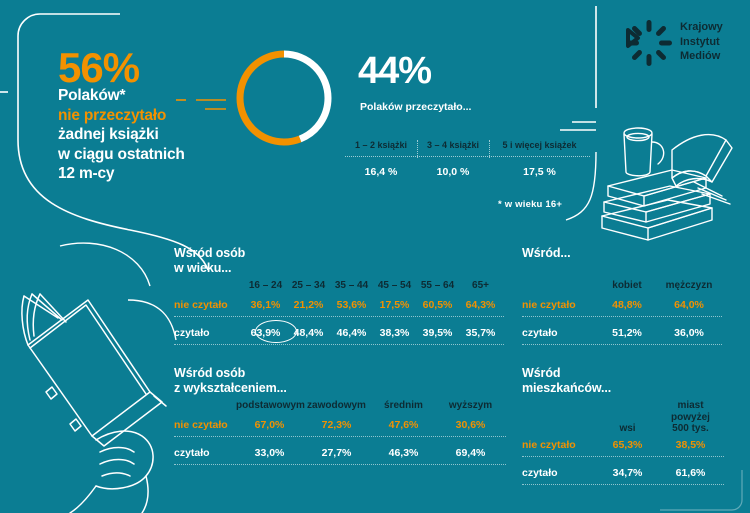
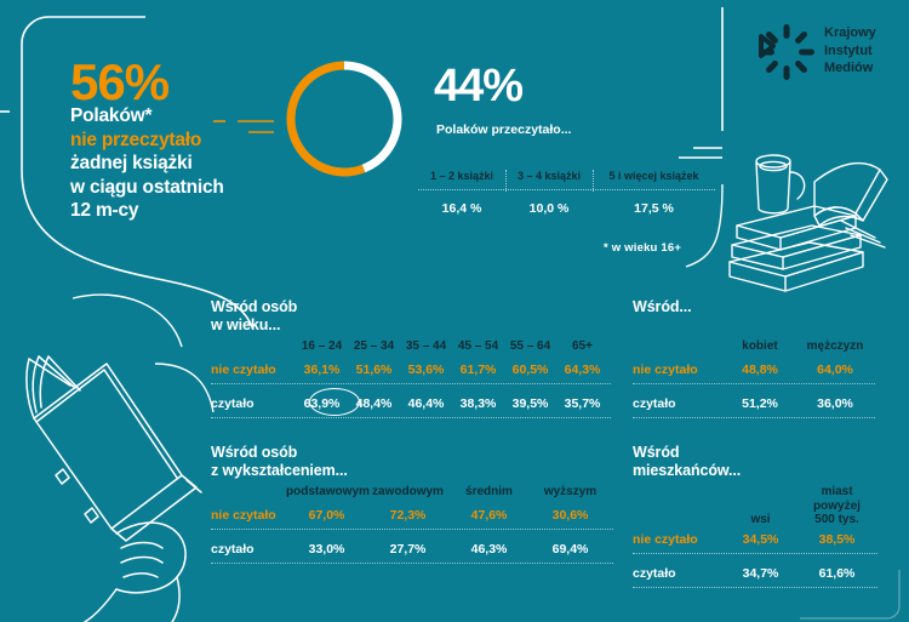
  Krajowy
  Instytut
  Mediów
  56%
  Polaków*
  nie przeczytało
  żadnej książki
  w ciągu ostatnich
  12 m-cy
  44%
  Polaków przeczytało...
  1 – 2 książki
  3 – 4 książki
  5 i więcej książek
  16,4 %
  10,0 %
  17,5 %
  * w wieku 16+
  Wśród osób
  w wieku...
  16 – 24
  25 – 34
  35 – 44
  45 – 54
  55 – 64
  65+
  nie czytało
  36,1%
- 21,2%
+ 51,6%
  53,6%
- 17,5%
+ 61,7%
  60,5%
  64,3%
  czytało
  63,9%
  48,4%
  46,4%
  38,3%
  39,5%
  35,7%
  Wśród...
  kobiet
  mężczyzn
  nie czytało
  48,8%
  64,0%
  czytało
  51,2%
  36,0%
  Wśród osób
  z wykształceniem...
  podstawowym
  zawodowym
  średnim
  wyższym
  nie czytało
  67,0%
  72,3%
  47,6%
  30,6%
  czytało
  33,0%
  27,7%
  46,3%
  69,4%
  Wśród
  mieszkańców...
  wsi
  miast powyżej
  500 tys.
  nie czytało
- 65,3%
+ 34,5%
  38,5%
  czytało
  34,7%
  61,6%
